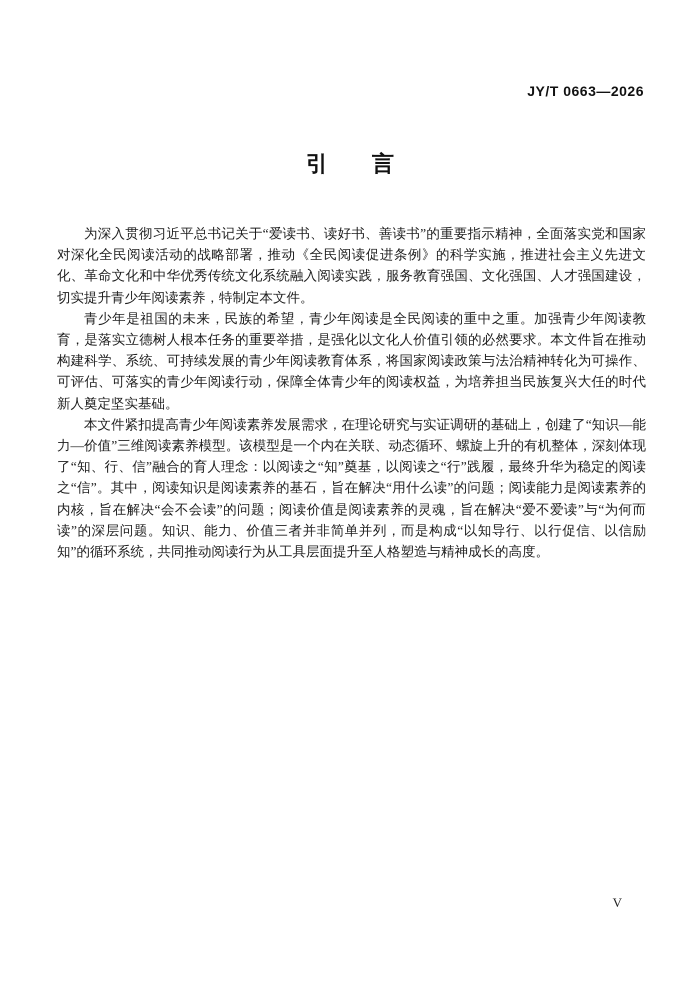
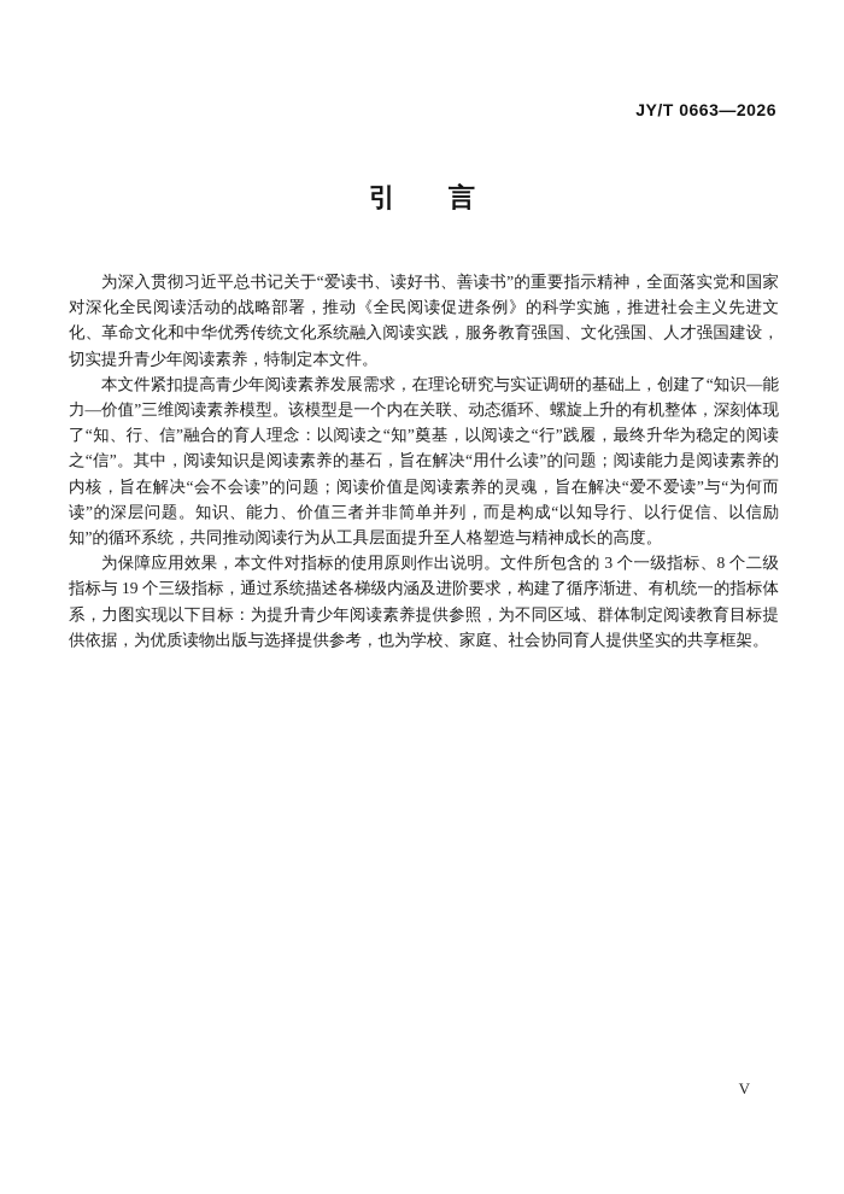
  JY/T 0663—2026
  引 言
  为深入贯彻习近平总书记关于“爱读书、读好书、善读书”的重要指示精神，全面落实党和国家对深化全民阅读活动的战略部署，推动《全民阅读促进条例》的科学实施，推进社会主义先进文化、革命文化和中华优秀传统文化系统融入阅读实践，服务教育强国、文化强国、人才强国建设，切实提升青少年阅读素养，特制定本文件。
- 青少年是祖国的未来，民族的希望，青少年阅读是全民阅读的重中之重。加强青少年阅读教育，是落实立德树人根本任务的重要举措，是强化以文化人价值引领的必然要求。本文件旨在推动构建科学、系统、可持续发展的青少年阅读教育体系，将国家阅读政策与法治精神转化为可操作、可评估、可落实的青少年阅读行动，保障全体青少年的阅读权益，为培养担当民族复兴大任的时代新人奠定坚实基础。
  本文件紧扣提高青少年阅读素养发展需求，在理论研究与实证调研的基础上，创建了“知识—能力—价值”三维阅读素养模型。该模型是一个内在关联、动态循环、螺旋上升的有机整体，深刻体现了“知、行、信”融合的育人理念：以阅读之“知”奠基，以阅读之“行”践履，最终升华为稳定的阅读之“信”。其中，阅读知识是阅读素养的基石，旨在解决“用什么读”的问题；阅读能力是阅读素养的内核，旨在解决“会不会读”的问题；阅读价值是阅读素养的灵魂，旨在解决“爱不爱读”与“为何而读”的深层问题。知识、能力、价值三者并非简单并列，而是构成“以知导行、以行促信、以信励知”的循环系统，共同推动阅读行为从工具层面提升至人格塑造与精神成长的高度。
+ 为保障应用效果，本文件对指标的使用原则作出说明。文件所包含的 3 个一级指标、8 个二级指标与 19 个三级指标，通过系统描述各梯级内涵及进阶要求，构建了循序渐进、有机统一的指标体系，力图实现以下目标：为提升青少年阅读素养提供参照，为不同区域、群体制定阅读教育目标提供依据，为优质读物出版与选择提供参考，也为学校、家庭、社会协同育人提供坚实的共享框架。
  V
